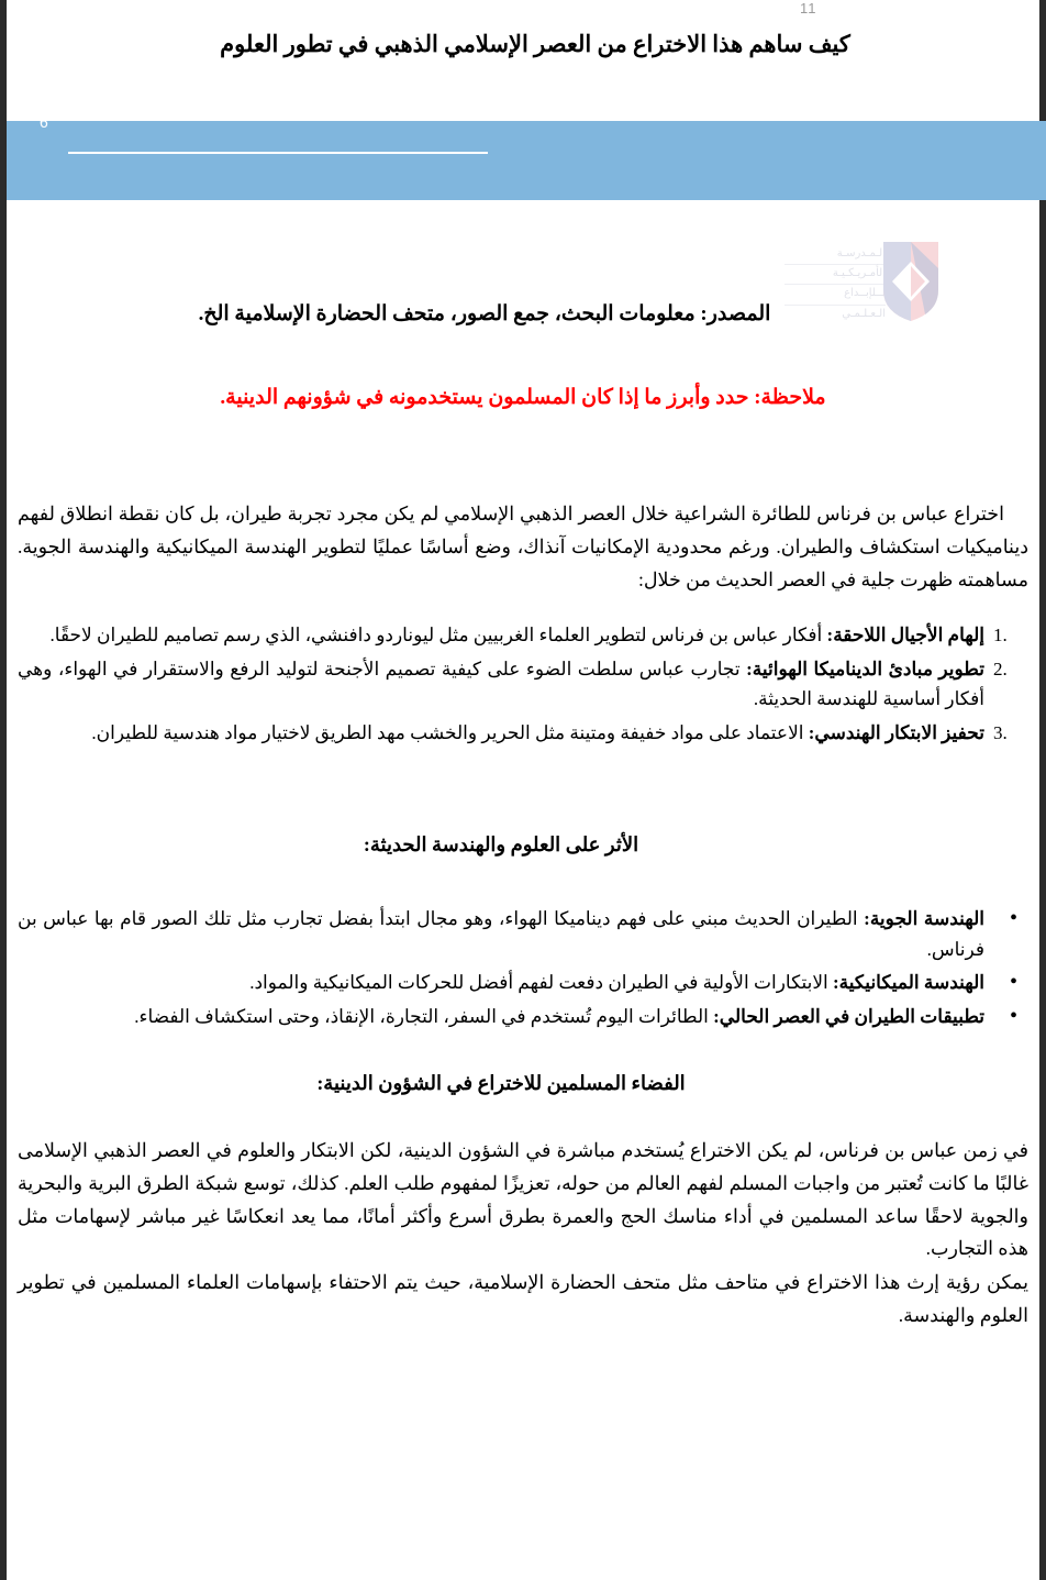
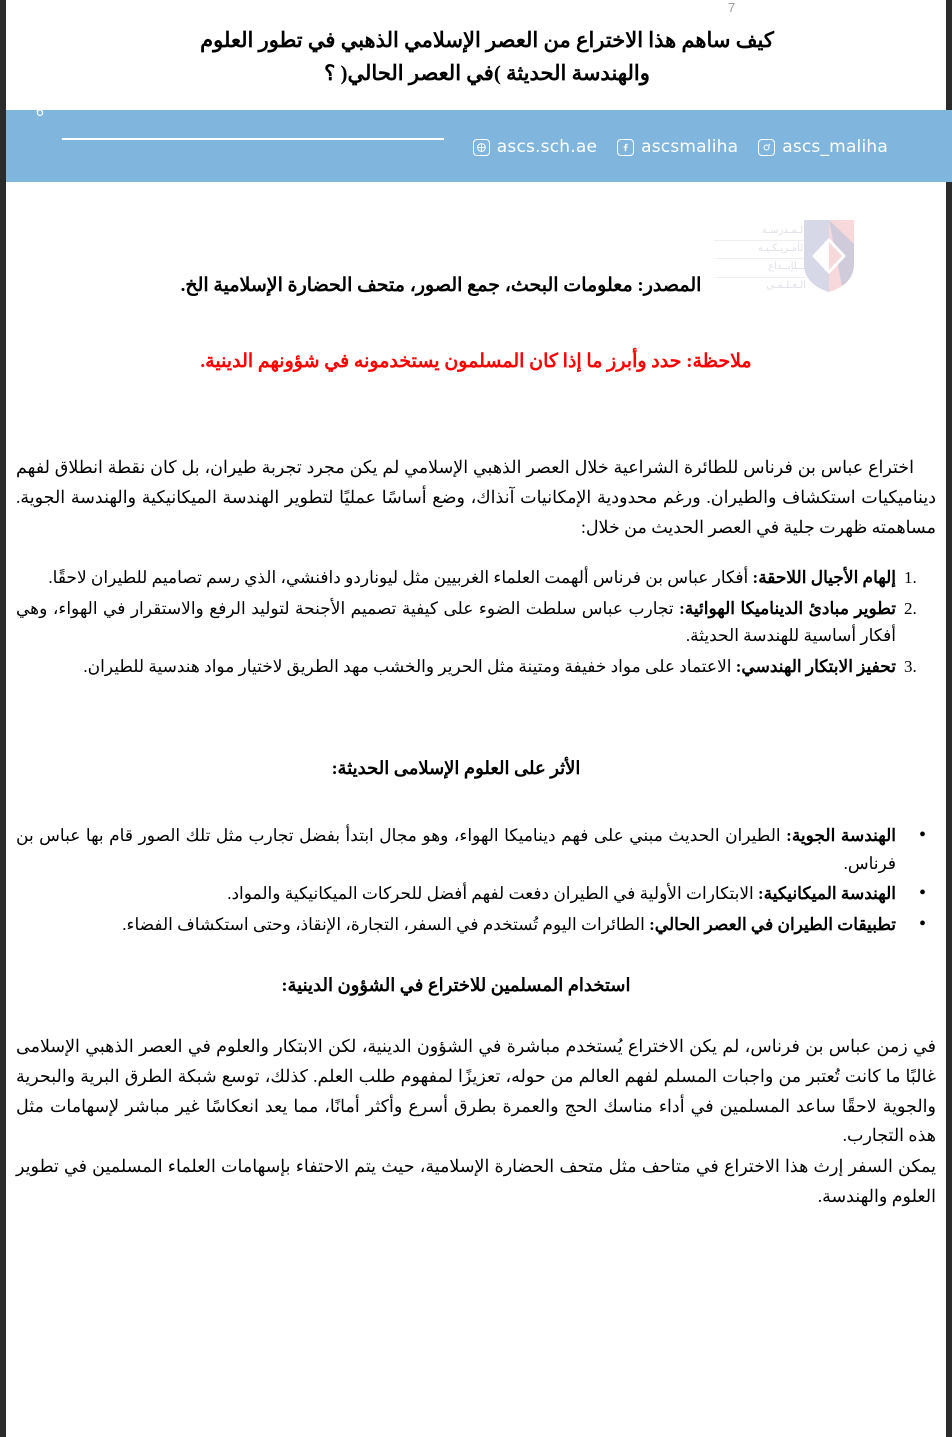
- 11
+ 7
  كيف ساهم هذا الاختراع من العصر الإسلامي الذهبي في تطور العلوم
+ والهندسة الحديثة )في العصر الحالي( ؟
  6
+ ascs.sch.ae
+ ascsmaliha
+ ascs_maliha
  الـمـدرسـة الأمـريـكـيـة لــلإبــداع الـعـلـمـي
  المصدر: معلومات البحث، جمع الصور، متحف الحضارة الإسلامية الخ.
  ملاحظة: حدد وأبرز ما إذا كان المسلمون يستخدمونه في شؤونهم الدينية.
  اختراع عباس بن فرناس للطائرة الشراعية خلال العصر الذهبي الإسلامي لم يكن مجرد تجربة طيران، بل كان نقطة انطلاق لفهم ديناميكيات استكشاف والطيران. ورغم محدودية الإمكانيات آنذاك، وضع أساسًا عمليًا لتطوير الهندسة الميكانيكية والهندسة الجوية. مساهمته ظهرت جلية في العصر الحديث من خلال:
  1.
- إلهام الأجيال اللاحقة: أفكار عباس بن فرناس لتطوير العلماء الغربيين مثل ليوناردو دافنشي، الذي رسم تصاميم للطيران لاحقًا.
+ إلهام الأجيال اللاحقة: أفكار عباس بن فرناس ألهمت العلماء الغربيين مثل ليوناردو دافنشي، الذي رسم تصاميم للطيران لاحقًا.
  2.
  تطوير مبادئ الديناميكا الهوائية: تجارب عباس سلطت الضوء على كيفية تصميم الأجنحة لتوليد الرفع والاستقرار في الهواء، وهي أفكار أساسية للهندسة الحديثة.
  3.
  تحفيز الابتكار الهندسي: الاعتماد على مواد خفيفة ومتينة مثل الحرير والخشب مهد الطريق لاختيار مواد هندسية للطيران.
- الأثر على العلوم والهندسة الحديثة:
+ الأثر على العلوم الإسلامى الحديثة:
  •
  الهندسة الجوية: الطيران الحديث مبني على فهم ديناميكا الهواء، وهو مجال ابتدأ بفضل تجارب مثل تلك الصور قام بها عباس بن فرناس.
  •
  الهندسة الميكانيكية: الابتكارات الأولية في الطيران دفعت لفهم أفضل للحركات الميكانيكية والمواد.
  •
  تطبيقات الطيران في العصر الحالي: الطائرات اليوم تُستخدم في السفر، التجارة، الإنقاذ، وحتى استكشاف الفضاء.
- الفضاء المسلمين للاختراع في الشؤون الدينية:
+ استخدام المسلمين للاختراع في الشؤون الدينية:
  في زمن عباس بن فرناس، لم يكن الاختراع يُستخدم مباشرة في الشؤون الدينية، لكن الابتكار والعلوم في العصر الذهبي الإسلامى غالبًا ما كانت تُعتبر من واجبات المسلم لفهم العالم من حوله، تعزيزًا لمفهوم طلب العلم. كذلك، توسع شبكة الطرق البرية والبحرية والجوية لاحقًا ساعد المسلمين في أداء مناسك الحج والعمرة بطرق أسرع وأكثر أمانًا، مما يعد انعكاسًا غير مباشر لإسهامات مثل هذه التجارب.
- يمكن رؤية إرث هذا الاختراع في متاحف مثل متحف الحضارة الإسلامية، حيث يتم الاحتفاء بإسهامات العلماء المسلمين في تطوير العلوم والهندسة.
+ يمكن السفر إرث هذا الاختراع في متاحف مثل متحف الحضارة الإسلامية، حيث يتم الاحتفاء بإسهامات العلماء المسلمين في تطوير العلوم والهندسة.
